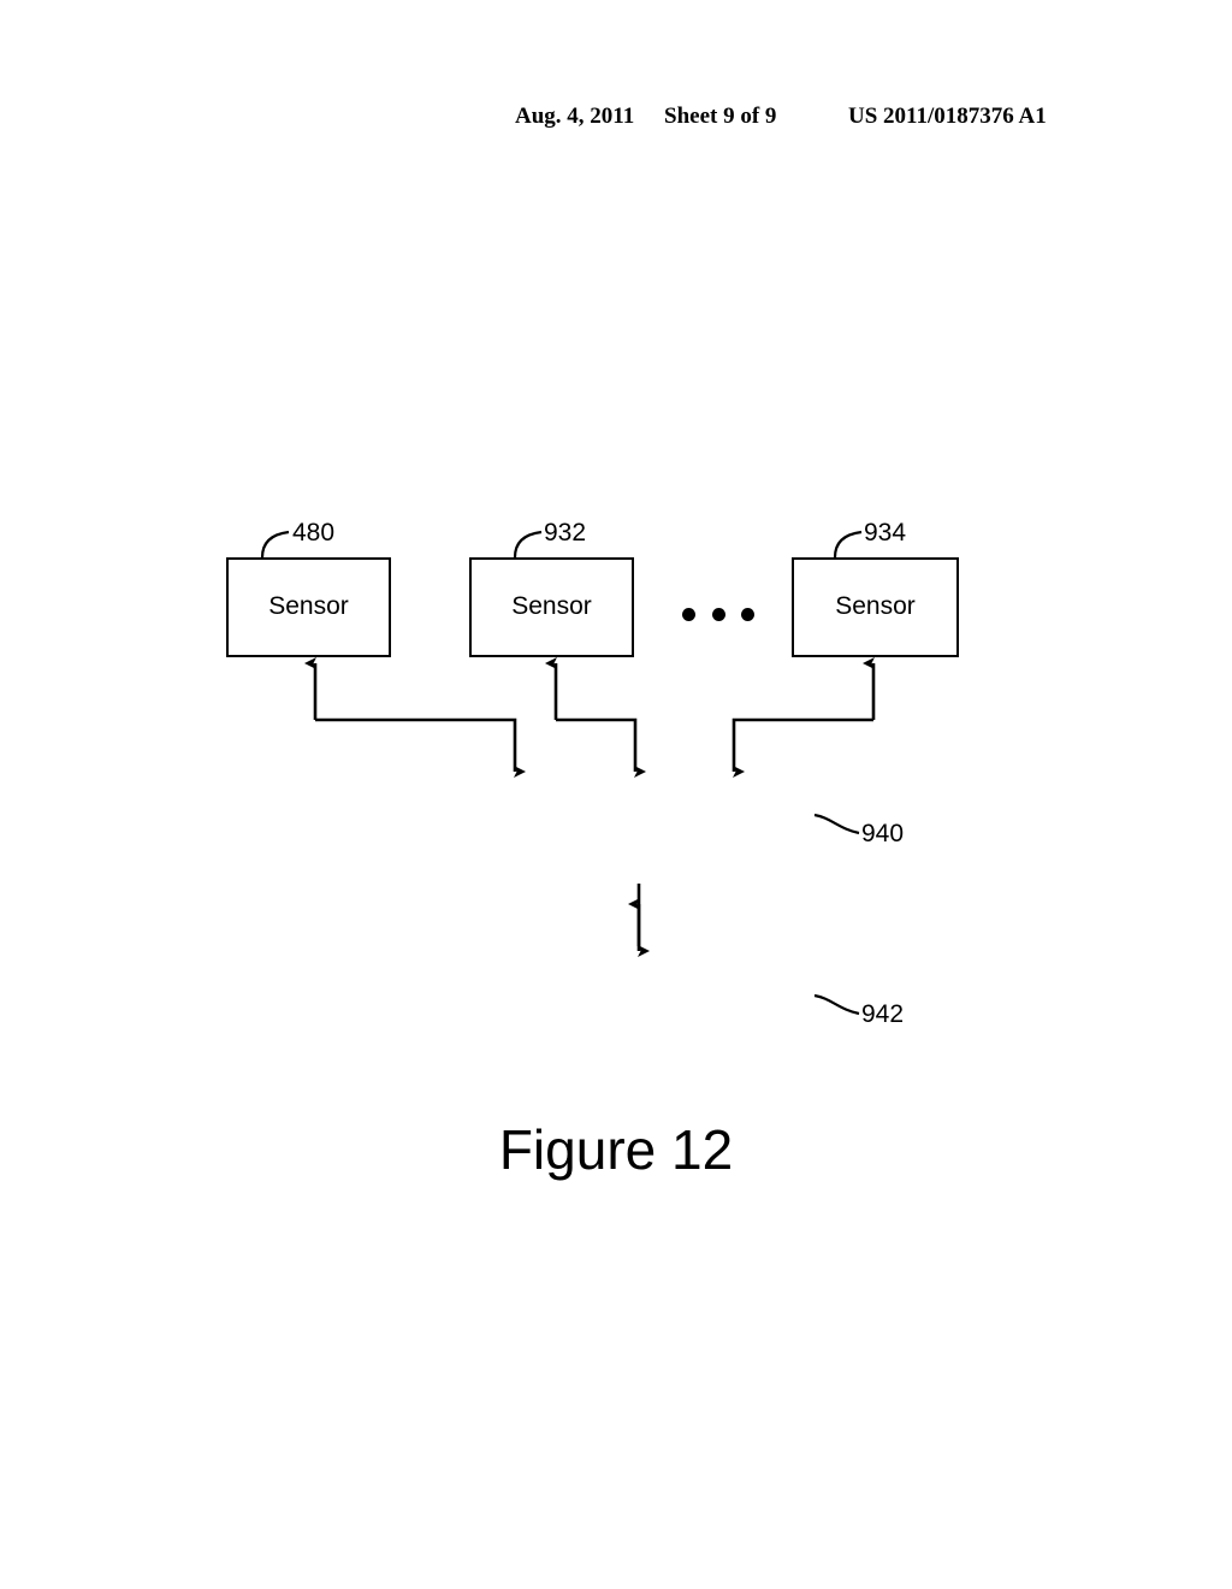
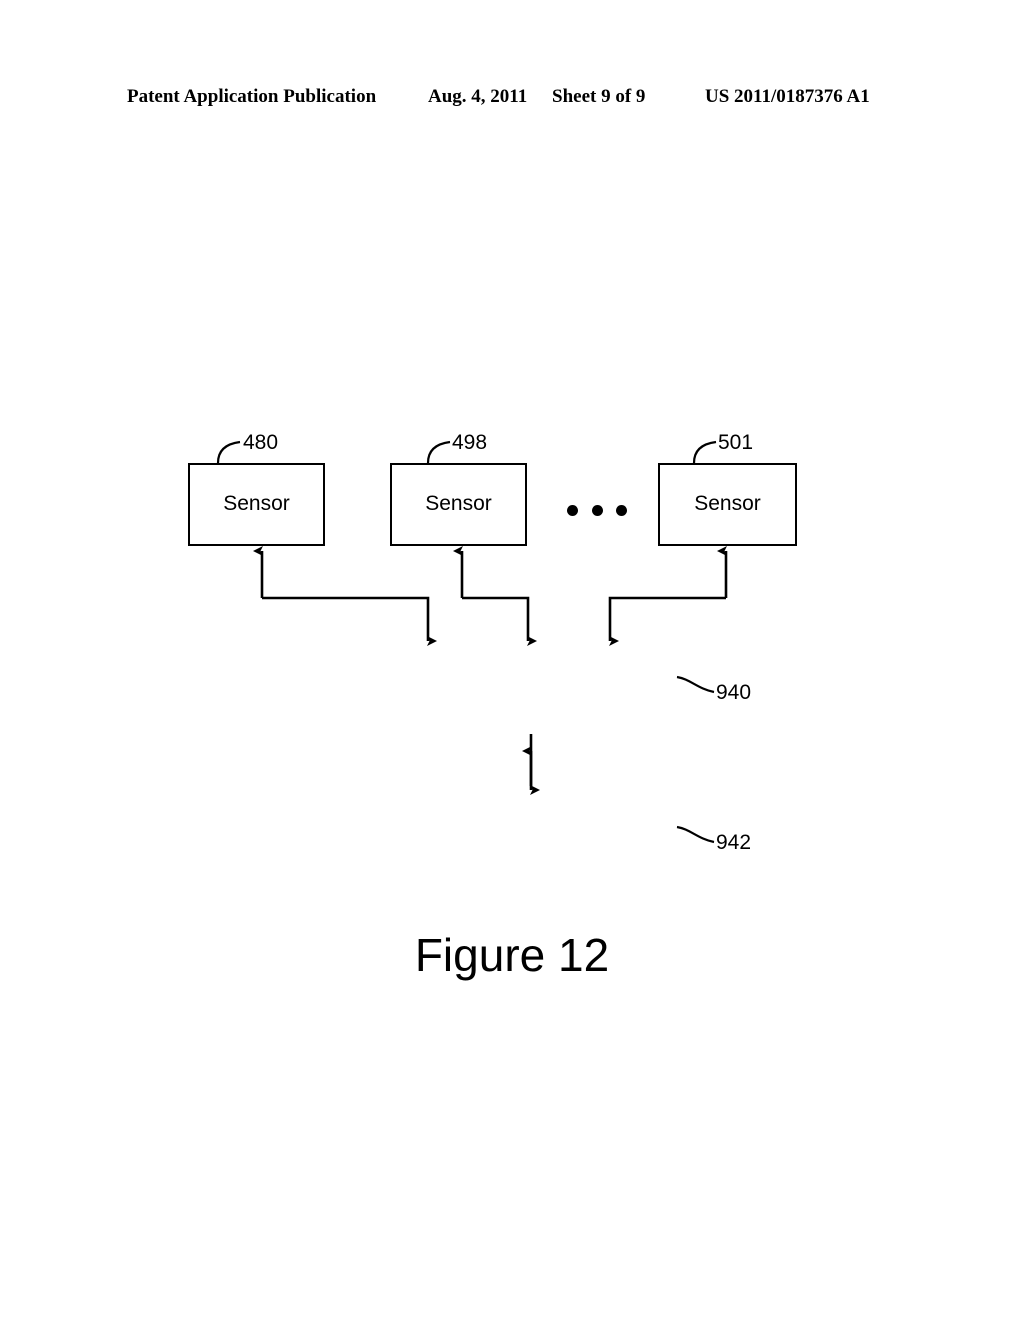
+ Patent Application Publication
  Aug. 4, 2011
  Sheet 9 of 9
  US 2011/0187376 A1
  Sensor
  Sensor
  Sensor
  480
- 932
+ 498
- 934
+ 501
  940
  942
  Figure 12
